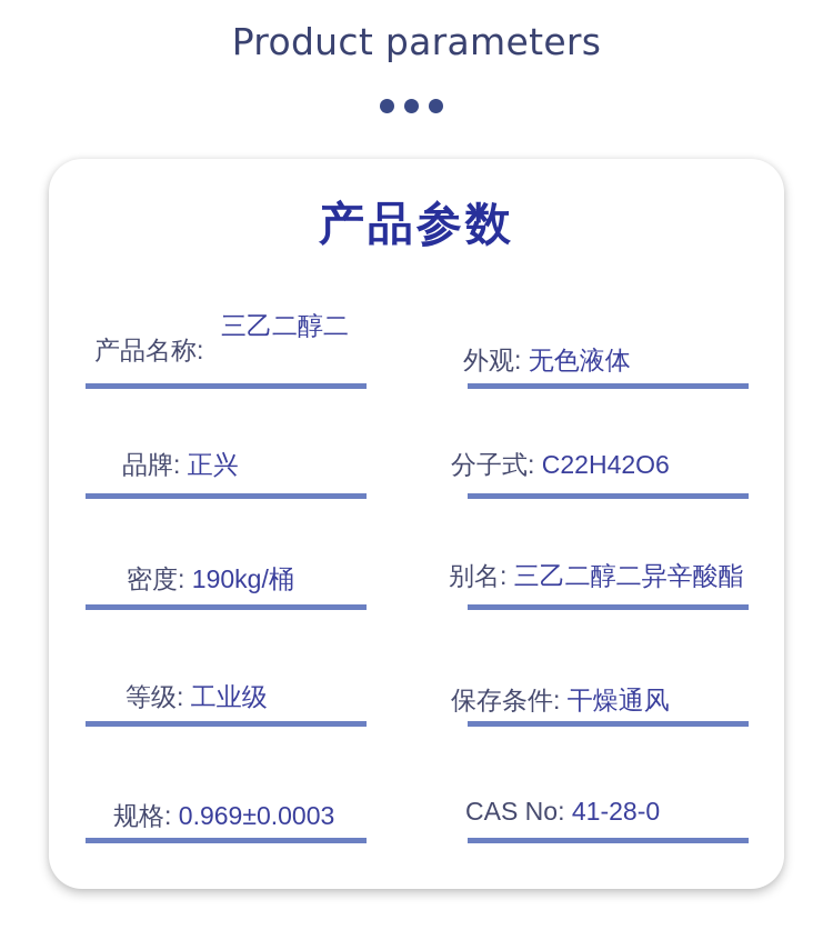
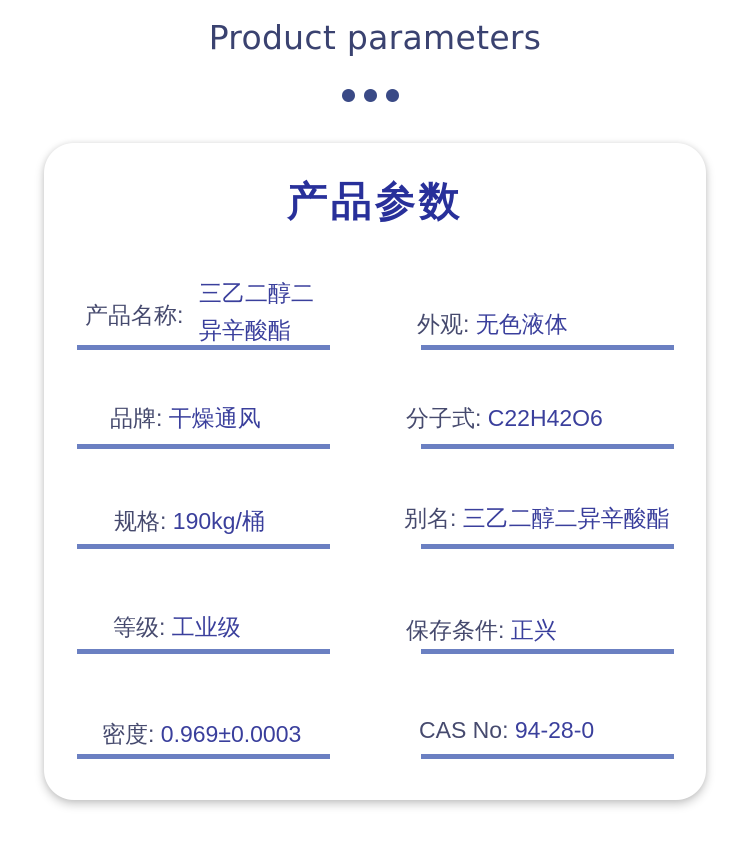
  Product parameters
  产品参数
  产品名称:
  三乙二醇二
+ 异辛酸酯
  外观: 无色液体
- 品牌: 正兴
+ 品牌: 干燥通风
  分子式: C22H42O6
- 密度: 190kg/桶
+ 规格: 190kg/桶
  别名: 三乙二醇二异辛酸酯
  等级: 工业级
- 保存条件: 干燥通风
+ 保存条件: 正兴
- 规格: 0.969±0.0003
+ 密度: 0.969±0.0003
- CAS No: 41-28-0
+ CAS No: 94-28-0
